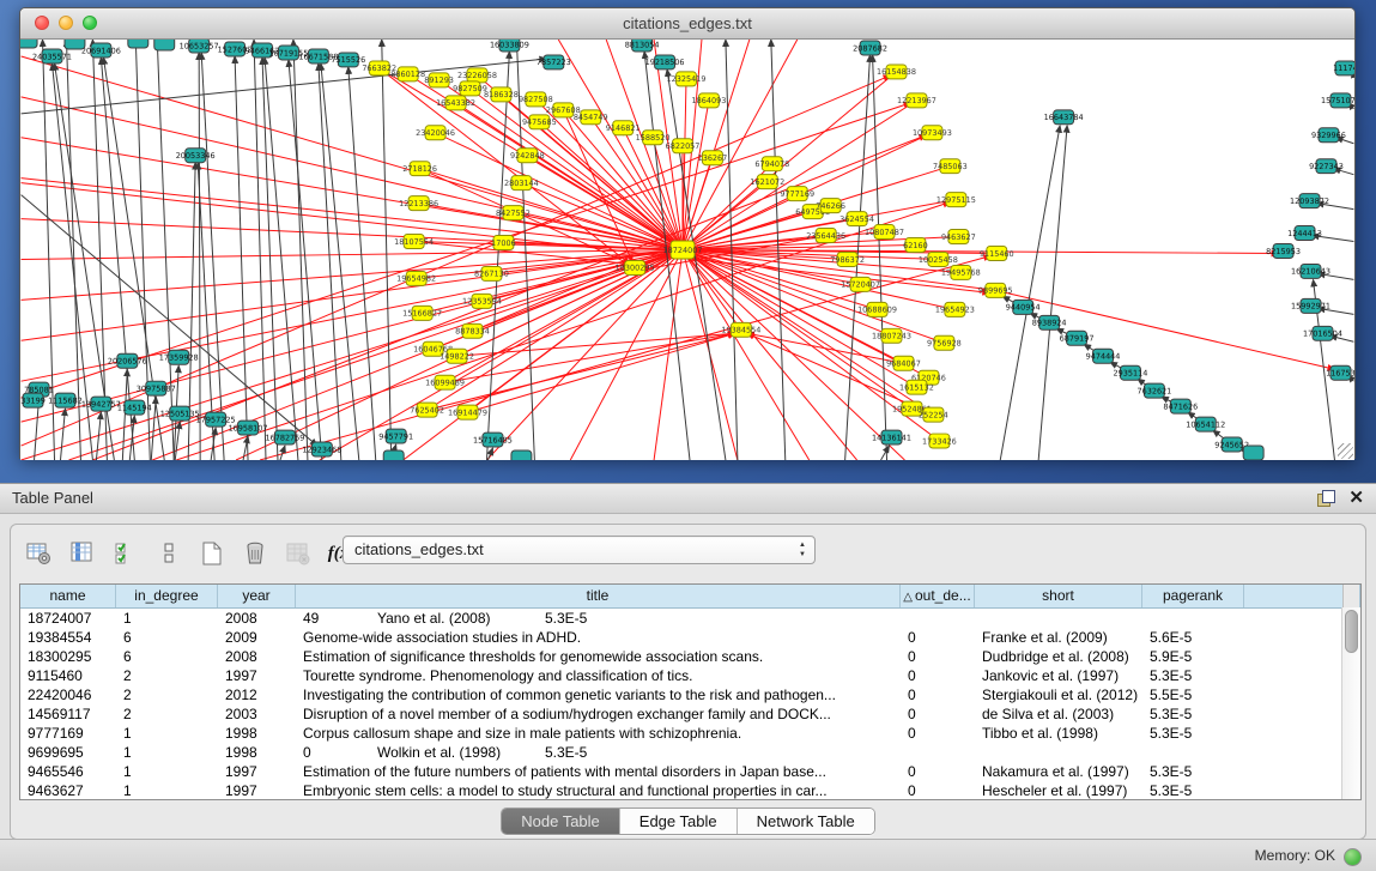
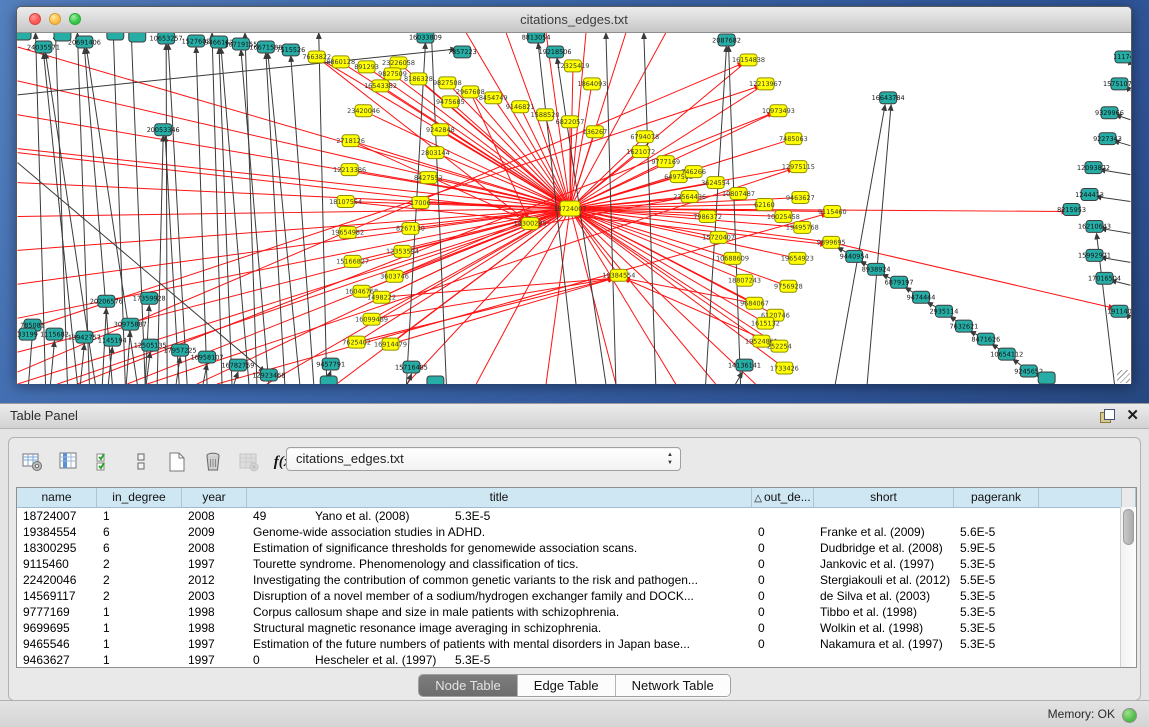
  citations_edges.txt
  18724007
  18300295
  19384554
  7663822
  8860128
  891293
  23226058
  9827509
  16543382
  8186328
  9827508
  2967608
  9475685
  8454749
  9146821
  1588520
  6822057
  136267
  12325419
  1864093
  23420046
  2718126
  9242848
  2803144
  12213386
  8427552
  18107554
  17006
  19654982
  8267130
  12353594
  15166827
- 8878334
+ 3603746
  1604676
  1498222
  16099489
  7625402
  16914479
  6794078
  1621072
  9777169
  64975
  746266
  23564436
  3624554
  10807487
  7986372
  15720407
  10688609
  18807243
  9756928
  19654923
  62160
  10025458
  9463627
  19495768
  12975115
  7485063
  10973493
  12213967
  16154838
  9684067
  6120746
  1615132
  195248
  252254
  1733426
  9899695
  9115460
  24035571
  20691406
  10653257
  1527602
  9466162
  10719155
  16671588
  7515526
  20053346
  16033809
  7857223
  8813054
  19218506
  2087682
  16643784
  20206576
  17359928
  785081
  33199
  1115682
  13942757
  1145194
  30975887
  12505135
  17957225
  16958107
  16782759
  12923468
  9457791
  15716485
  9440954
  8938924
  6879197
  9474444
  2935114
  7632621
  8471626
  10654112
  9245652
  1117
  1575107
  9329966
  9227343
  12093872
  1244413
  8215953
  16210643
  15992971
  17016504
- 116753
+ 191140
  14136141
  Table Panel
  ✕
  citations_edges.txt
  name
  in_degree
  year
  title
  △ out_de...
  short
  pagerank
  18724007
  1
  2008
  49
  Yano et al. (2008)
  5.3E-5
  19384554
  6
  2009
  Genome-wide association studies in ADHD.
  0
  Franke et al. (2009)
  5.6E-5
  18300295
  6
  2008
  Estimation of significance thresholds for genomewide association scans.
  0
  Dudbridge et al. (2008)
  5.9E-5
  9115460
  2
  1997
  Tourette syndrome. Phenomenology and classification of tics.
  0
  Jankovic et al. (1997)
  5.3E-5
  22420046
  2
  2012
  Investigating the contribution of common genetic variants to the risk and pathogen...
  0
  Stergiakouli et al. (2012)
  5.5E-5
  14569117
  2
  2003
  Disruption of a novel member of a sodium/hydrogen exchanger family and DOCK...
  0
  de Silva et al. (2003)
  5.3E-5
  9777169
  1
  1998
  Corpus callosum shape and size in male patients with schizophrenia.
  0
  Tibbo et al. (1998)
  5.3E-5
  9699695
  1
  1998
+ Structural magnetic resonance image averaging in schizophrenia.
  0
  Wolkin et al. (1998)
  5.3E-5
  9465546
  1
  1997
  Estimation of the future numbers of patients with mental disorders in Japan base...
  0
  Nakamura et al. (1997)
  5.3E-5
  9463627
  1
  1997
- Embryonic stem cells: a model to study structural and functional properties in car...
  0
  Hescheler et al. (1997)
  5.3E-5
  Node Table
  Edge Table
  Network Table
  Memory: OK
